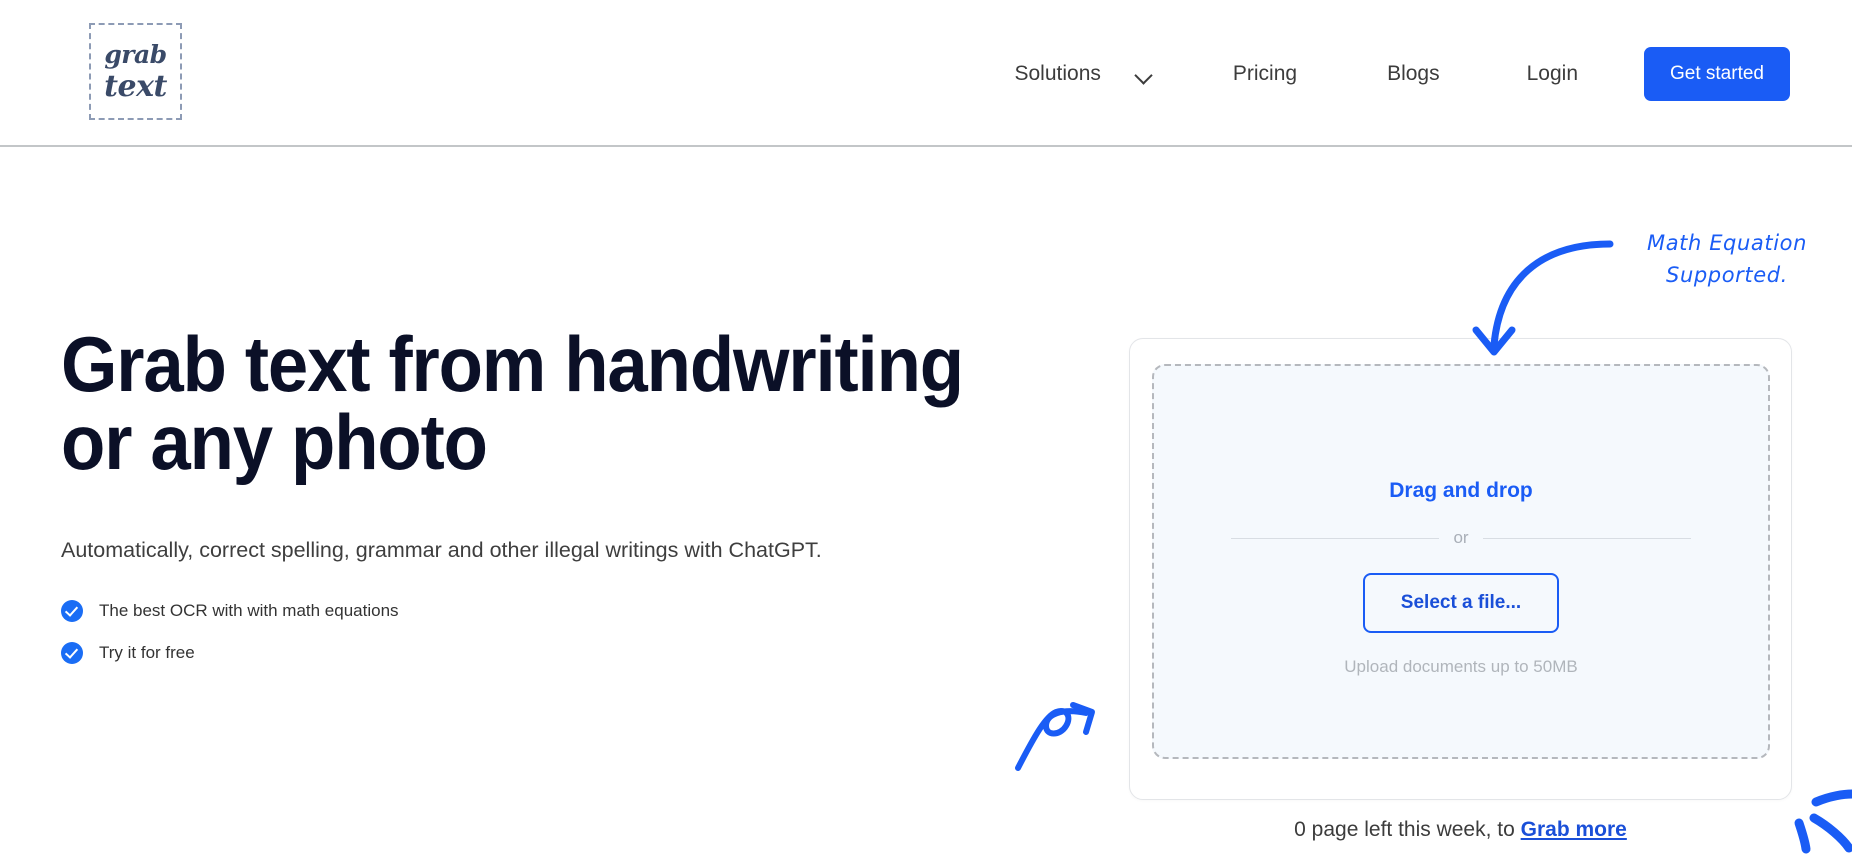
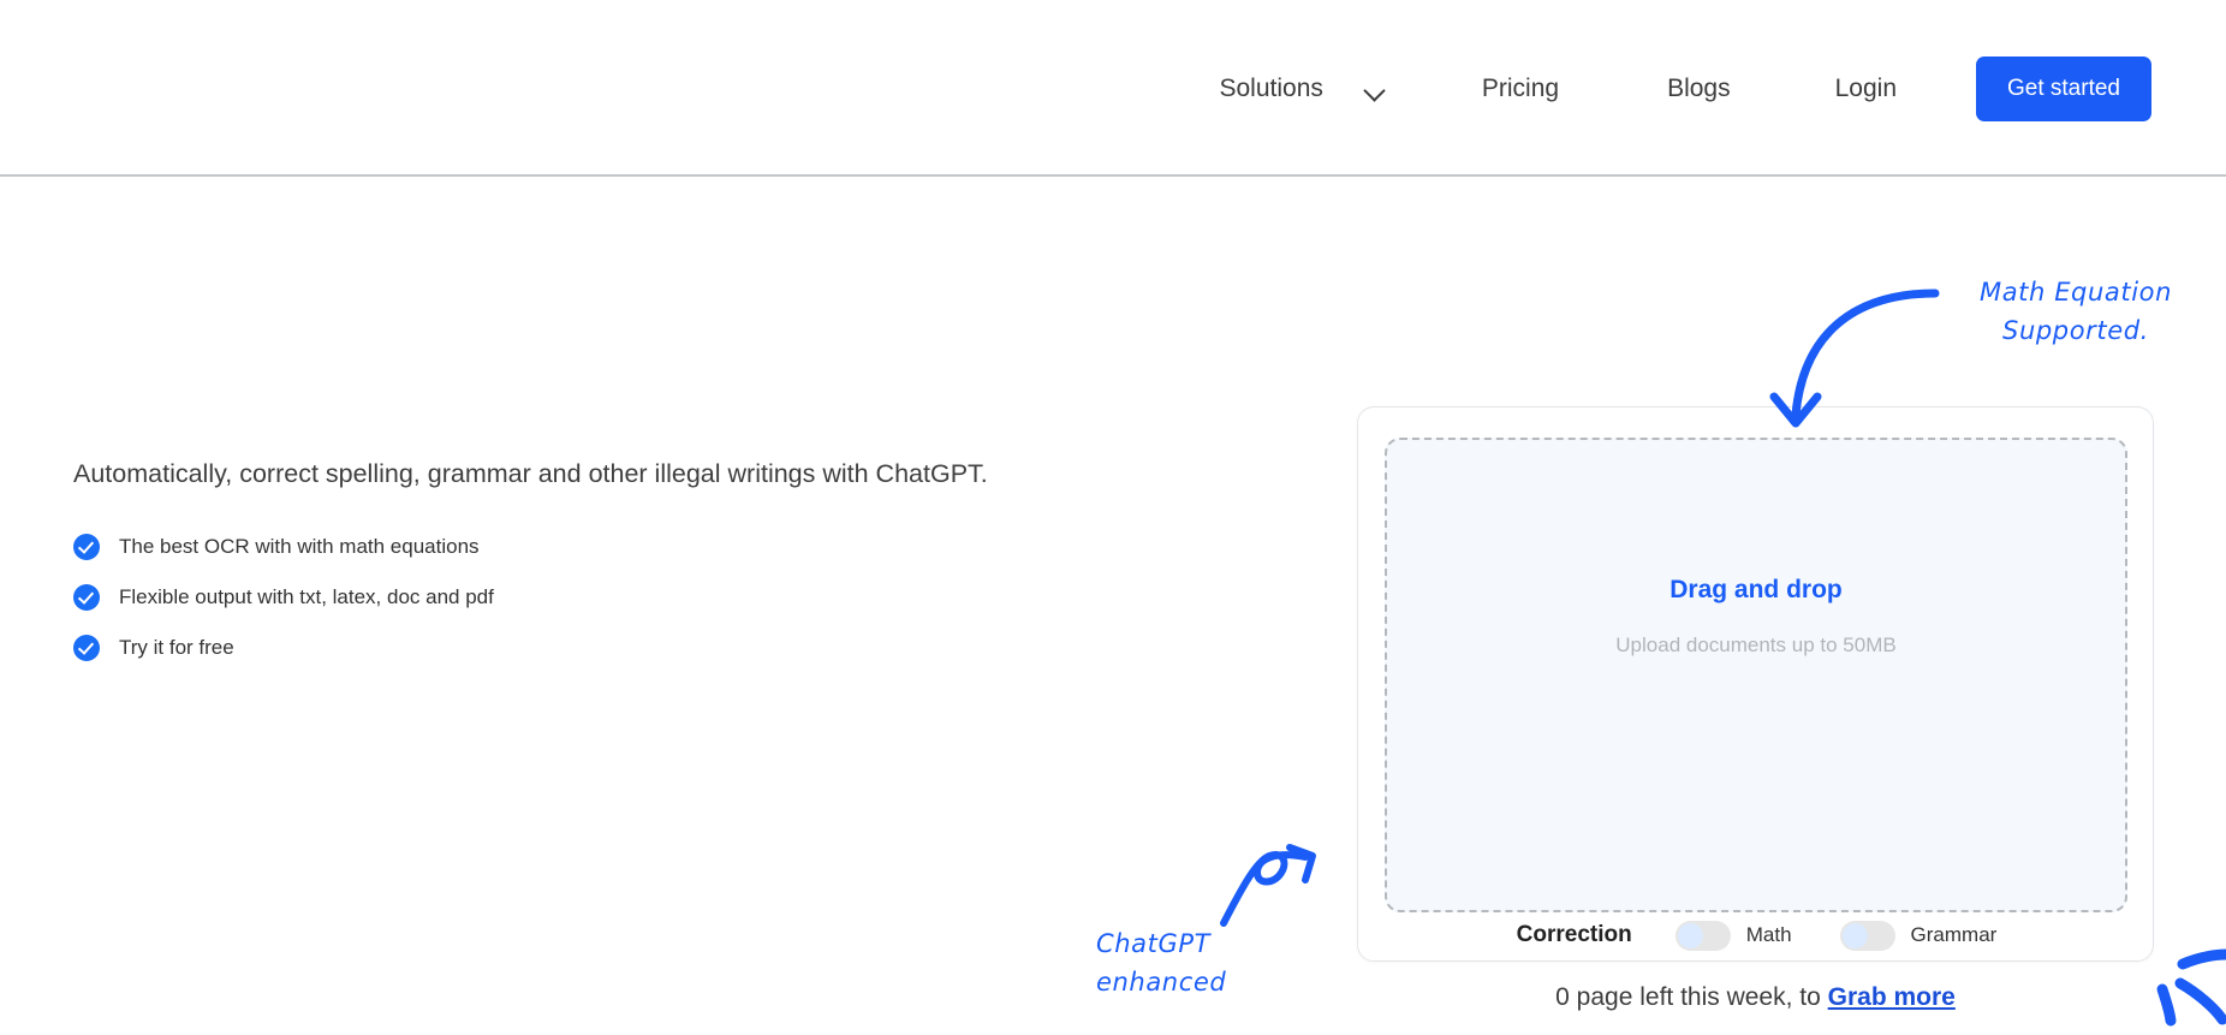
- grab
- text
  Solutions
  Pricing
  Blogs
  Login
  Get started
- Grab text from handwriting or any photo
  Automatically, correct spelling, grammar and other illegal writings with ChatGPT.
  The best OCR with with math equations
+ Flexible output with txt, latex, doc and pdf
  Try it for free
  Drag and drop
- or
- Select a file...
  Upload documents up to 50MB
+ Correction
+ Math
+ Grammar
  0 page left this week, to Grab more
  Math Equation
  Supported.
+ ChatGPT
+ enhanced
